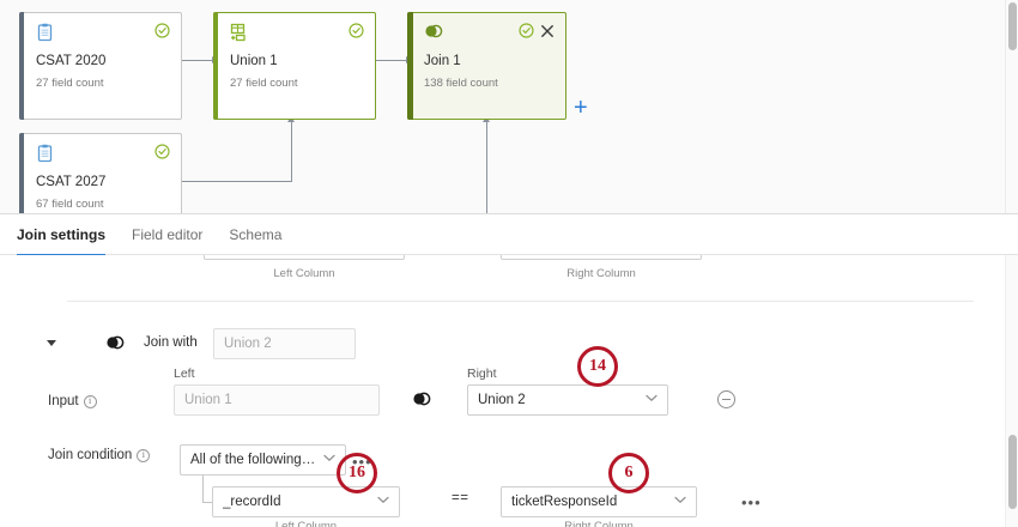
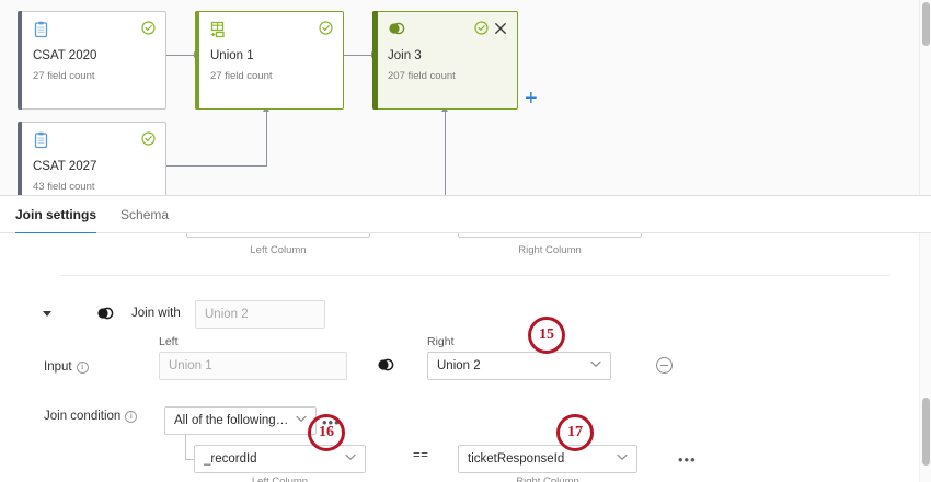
  CSAT 2020
  27 field count
  CSAT 2027
- 67 field count
+ 43 field count
  Union 1
  27 field count
- Join 1
+ Join 3
- 138 field count
+ 207 field count
  +
  Join settings
- Field editor
  Schema
  Left Column
  Right Column
  Join with
  Union 2
  Input
  i
  Left
  Union 1
  Right
  Union 2
  Join condition
  i
  All of the following are tr
  •••
  _recordId
  ==
  ticketResponseId
  •••
- 14
+ 15
  16
- 6
+ 17
